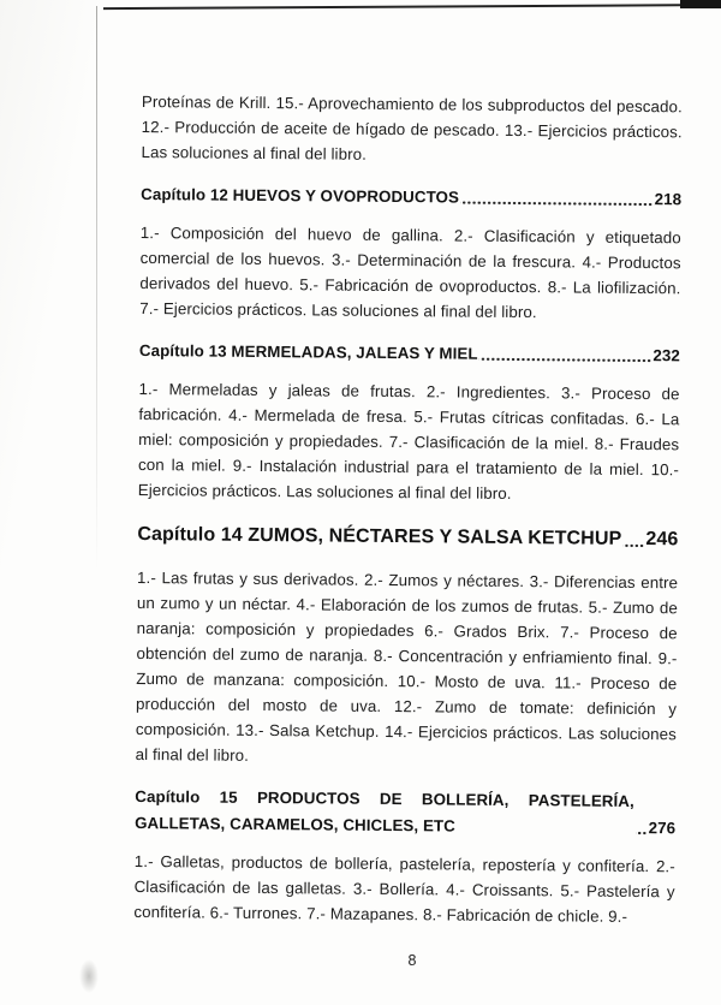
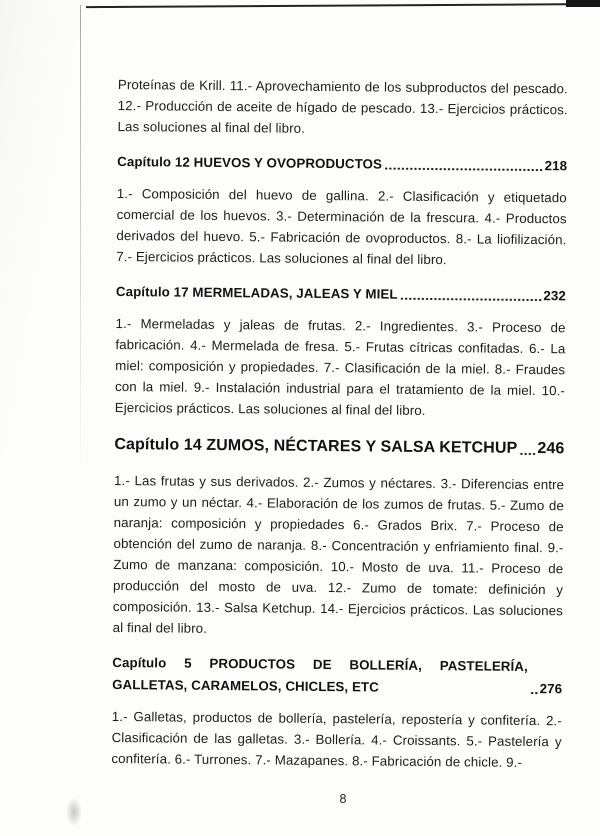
- Proteínas de Krill. 15.- Aprovechamiento de los subproductos del pescado. 12.- Producción de aceite de hígado de pescado. 13.- Ejercicios prácticos. Las soluciones al final del libro.
+ Proteínas de Krill. 11.- Aprovechamiento de los subproductos del pescado. 12.- Producción de aceite de hígado de pescado. 13.- Ejercicios prácticos. Las soluciones al final del libro.
  Capítulo 12 HUEVOS Y OVOPRODUCTOS
  218
  1.- Composición del huevo de gallina. 2.- Clasificación y etiquetado comercial de los huevos. 3.- Determinación de la frescura. 4.- Productos derivados del huevo. 5.- Fabricación de ovoproductos. 8.- La liofilización. 7.- Ejercicios prácticos. Las soluciones al final del libro.
- Capítulo 13 MERMELADAS, JALEAS Y MIEL
+ Capítulo 17 MERMELADAS, JALEAS Y MIEL
  232
  1.- Mermeladas y jaleas de frutas. 2.- Ingredientes. 3.- Proceso de fabricación. 4.- Mermelada de fresa. 5.- Frutas cítricas confitadas. 6.- La miel: composición y propiedades. 7.- Clasificación de la miel. 8.- Fraudes con la miel. 9.- Instalación industrial para el tratamiento de la miel. 10.- Ejercicios prácticos. Las soluciones al final del libro.
  Capítulo 14 ZUMOS, NÉCTARES Y SALSA KETCHUP
  246
  1.- Las frutas y sus derivados. 2.- Zumos y néctares. 3.- Diferencias entre un zumo y un néctar. 4.- Elaboración de los zumos de frutas. 5.- Zumo de naranja: composición y propiedades 6.- Grados Brix. 7.- Proceso de obtención del zumo de naranja. 8.- Concentración y enfriamiento final. 9.- Zumo de manzana: composición. 10.- Mosto de uva. 11.- Proceso de producción del mosto de uva. 12.- Zumo de tomate: definición y composición. 13.- Salsa Ketchup. 14.- Ejercicios prácticos. Las soluciones al final del libro.
- Capítulo 15 PRODUCTOS DE BOLLERÍA, PASTELERÍA, GALLETAS, CARAMELOS, CHICLES, ETC
+ Capítulo 5 PRODUCTOS DE BOLLERÍA, PASTELERÍA, GALLETAS, CARAMELOS, CHICLES, ETC
  276
  1.- Galletas, productos de bollería, pastelería, repostería y confitería. 2.- Clasificación de las galletas. 3.- Bollería. 4.- Croissants. 5.- Pastelería y confitería. 6.- Turrones. 7.- Mazapanes. 8.- Fabricación de chicle. 9.-
  8
